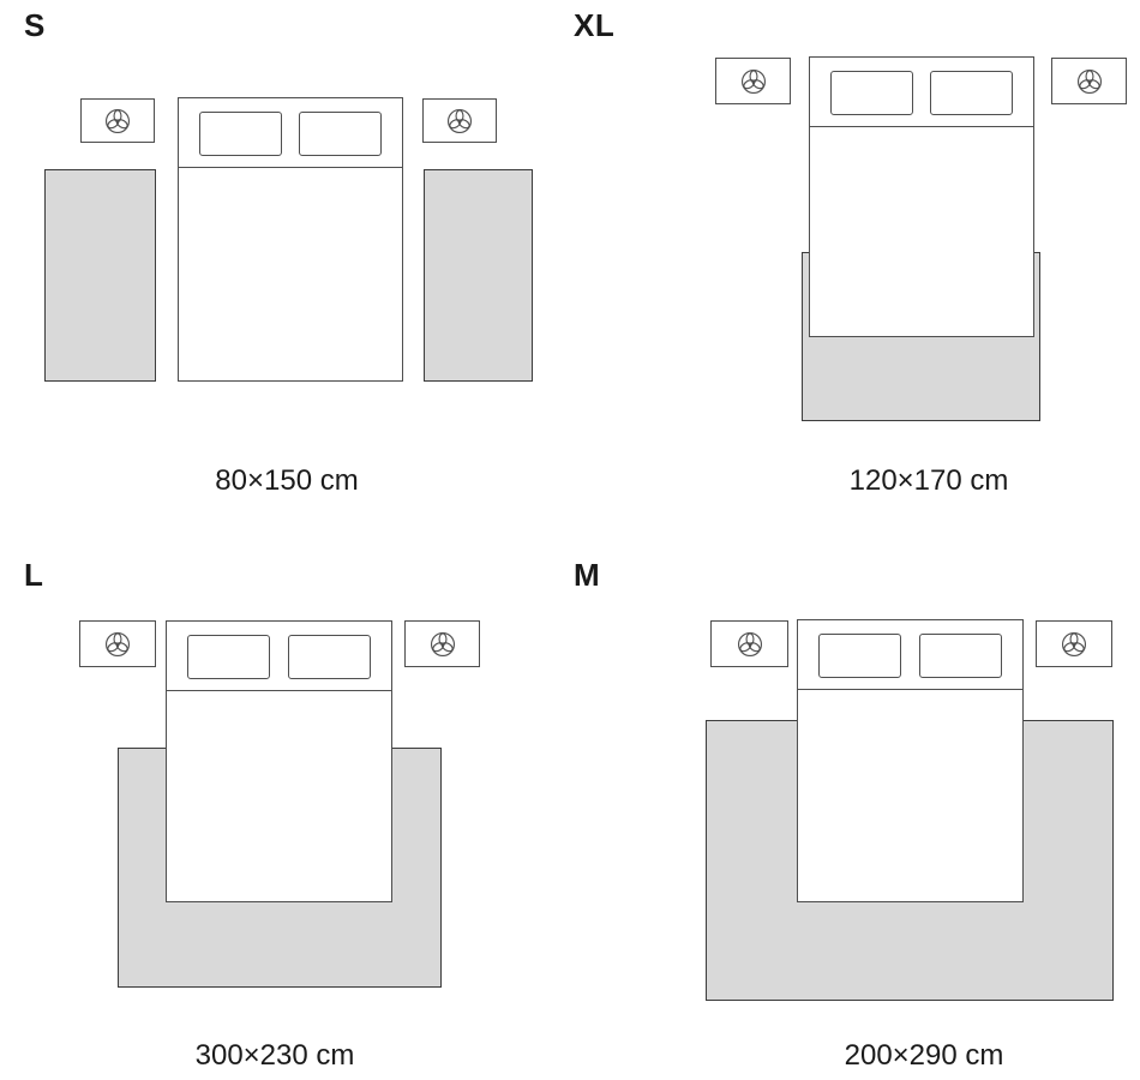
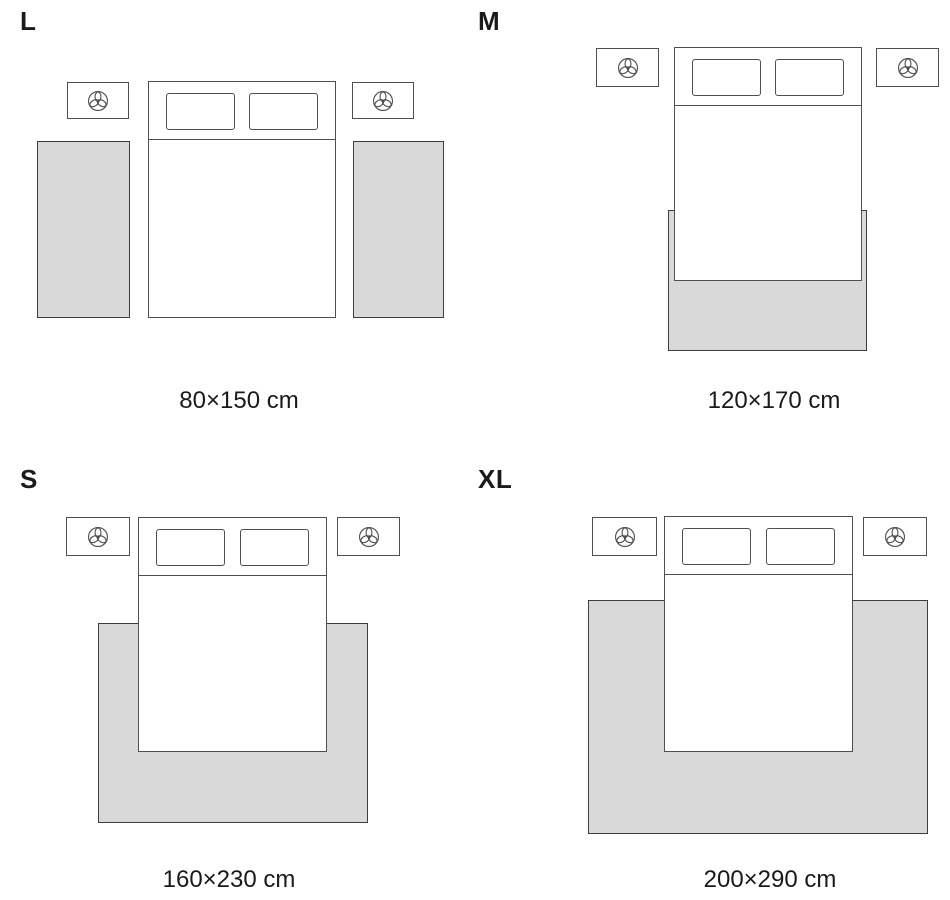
- S
+ L
  80×150 cm
- XL
+ M
  120×170 cm
- L
+ S
- 300×230 cm
+ 160×230 cm
- M
+ XL
  200×290 cm
